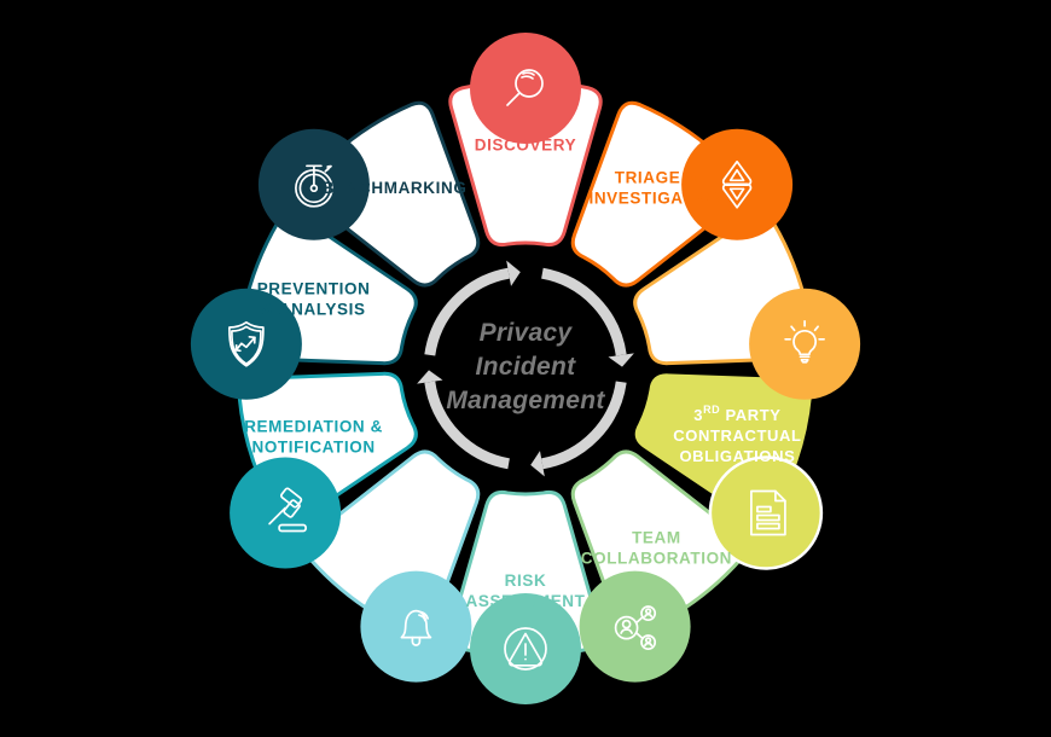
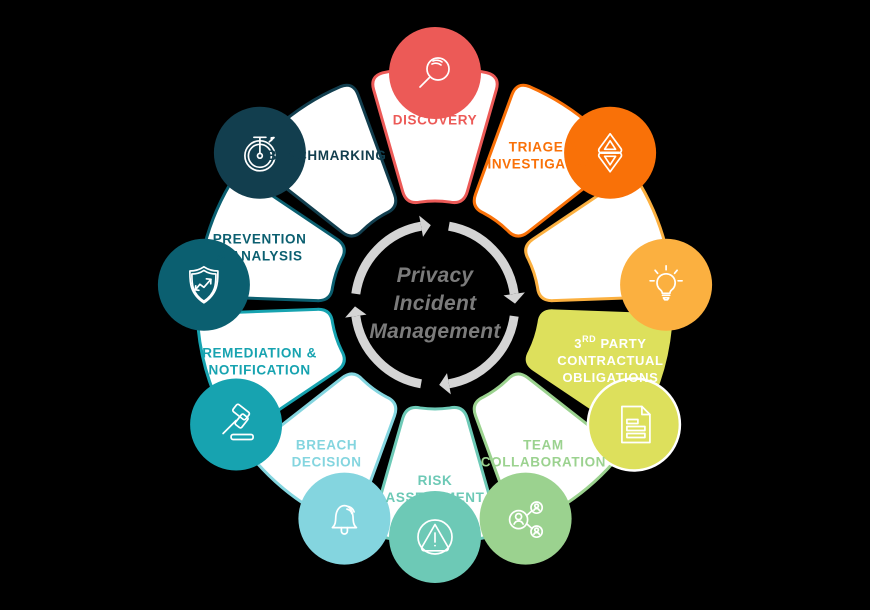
  Privacy
  Incident
  Management
  DISCOVERY
  TRIAGE & INVESTIGATION
  3RD PARTY CONTRACTUAL OBLIGATIONS
  TEAM COLLABORATION
  RISK ASSESSMENT
+ BREACH DECISION
  REMEDIATION & NOTIFICATION
  PREVENTION & ANALYSIS
  BENCHMARKING
